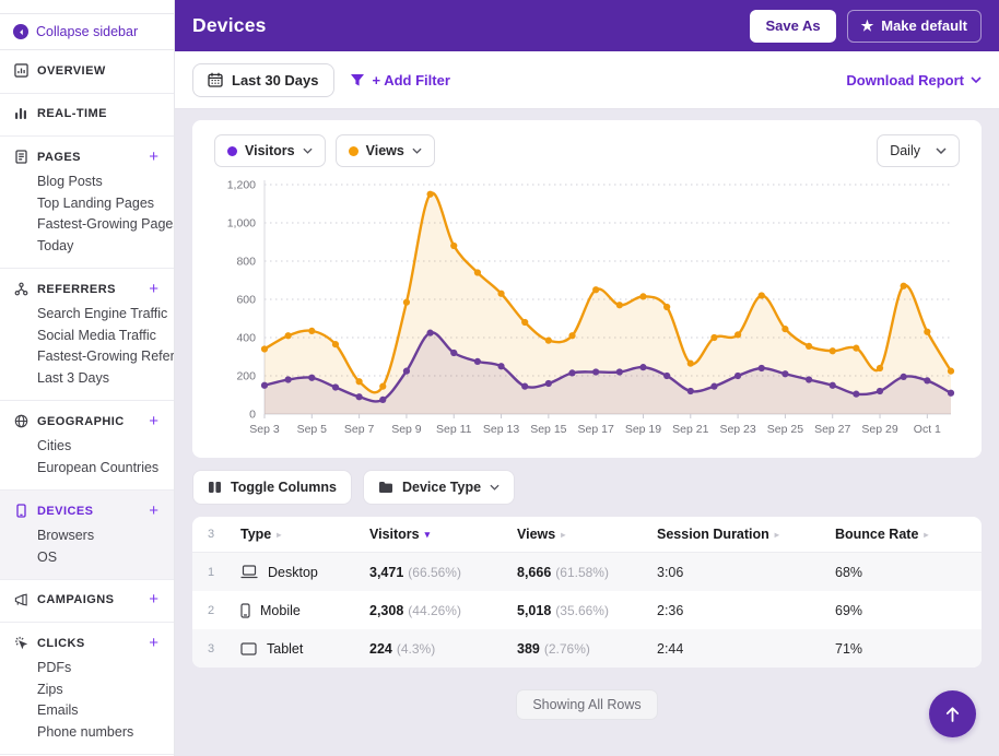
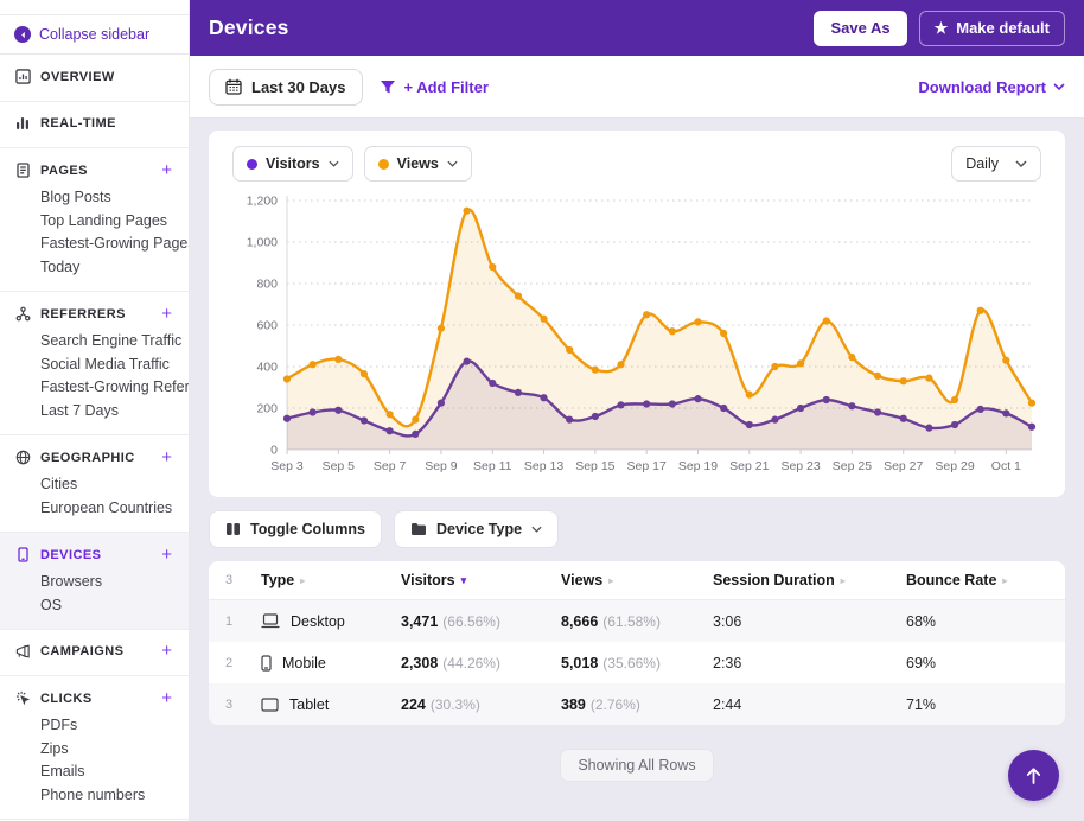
  Collapse sidebar
  OVERVIEW
  REAL-TIME
  PAGES
  +
  Blog Posts
  Top Landing Pages
  Fastest-Growing Page
  Today
  REFERRERS
  +
  Search Engine Traffic
  Social Media Traffic
  Fastest-Growing Refer
- Last 3 Days
+ Last 7 Days
  GEOGRAPHIC
  +
  Cities
  European Countries
  DEVICES
  +
  Browsers
  OS
  CAMPAIGNS
  +
  CLICKS
  +
  PDFs
  Zips
  Emails
  Phone numbers
  Devices
  Save As
  ★
  Make default
  Last 30 Days
  + Add Filter
  Download Report
  Visitors
  Views
  Daily
  0
  200
  400
  600
  800
  1,000
  1,200
  Sep 3
  Sep 5
  Sep 7
  Sep 9
  Sep 11
  Sep 13
  Sep 15
  Sep 17
  Sep 19
  Sep 21
  Sep 23
  Sep 25
  Sep 27
  Sep 29
  Oct 1
  Toggle Columns
  Device Type
  3
  Type
  ▸
  Visitors
  ▾
  Views
  ▸
  Session Duration
  ▸
  Bounce Rate
  ▸
  1
  Desktop
  3,471 (66.56%)
  8,666 (61.58%)
  3:06
  68%
  2
  Mobile
  2,308 (44.26%)
  5,018 (35.66%)
  2:36
  69%
  3
  Tablet
- 224 (4.3%)
+ 224 (30.3%)
  389 (2.76%)
  2:44
  71%
  Showing All Rows
